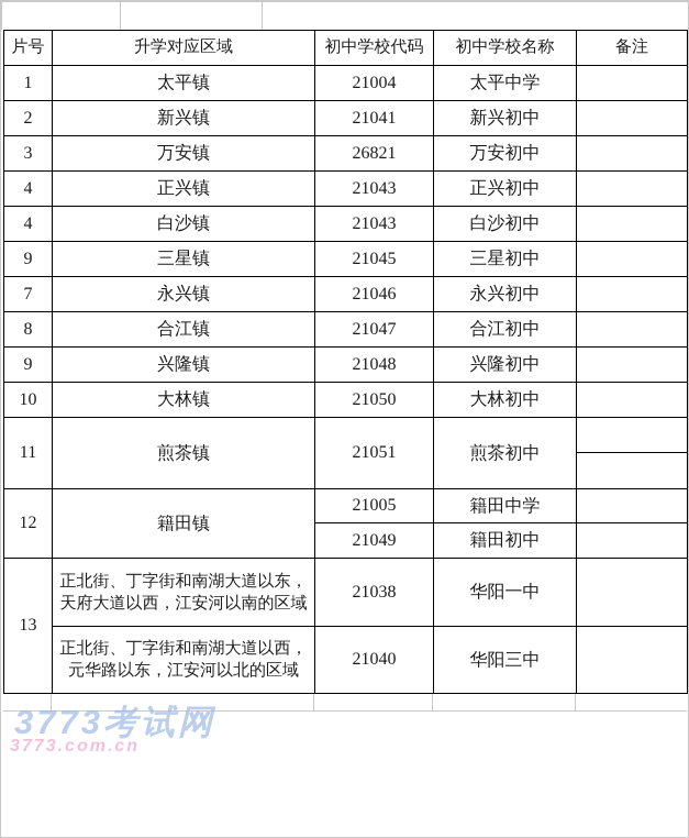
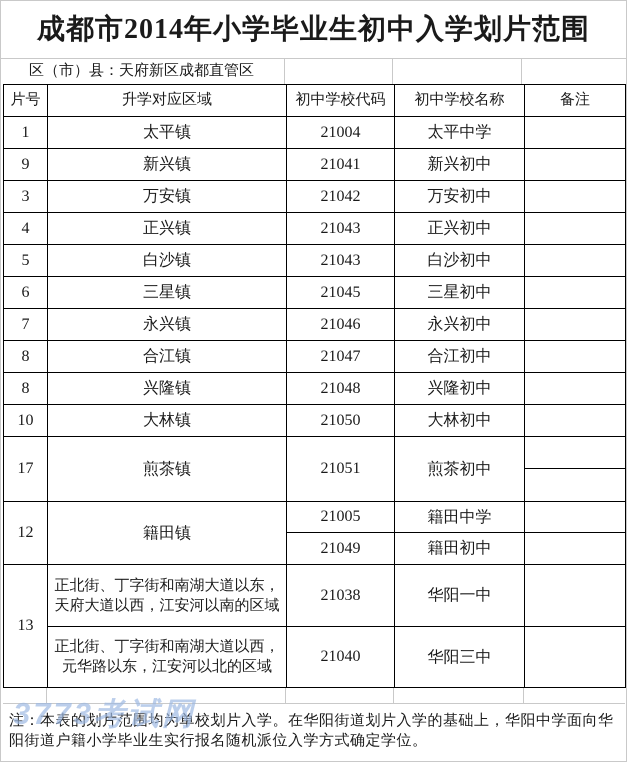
+ 成都市2014年小学毕业生初中入学划片范围
+ 区（市）县：天府新区成都直管区
  片号	升学对应区域	初中学校代码	初中学校名称	备注
  1	太平镇	21004	太平中学
- 2	新兴镇	21041	新兴初中
+ 9	新兴镇	21041	新兴初中
- 3	万安镇	26821	万安初中
+ 3	万安镇	21042	万安初中
  4	正兴镇	21043	正兴初中
- 4	白沙镇	21043	白沙初中
+ 5	白沙镇	21043	白沙初中
- 9	三星镇	21045	三星初中
+ 6	三星镇	21045	三星初中
  7	永兴镇	21046	永兴初中
  8	合江镇	21047	合江初中
- 9	兴隆镇	21048	兴隆初中
+ 8	兴隆镇	21048	兴隆初中
  10	大林镇	21050	大林初中
- 11	煎茶镇	21051	煎茶初中
+ 17	煎茶镇	21051	煎茶初中
  12	籍田镇	21005	籍田中学
  21049	籍田初中
  13	正北街、丁字街和南湖大道以东，天府大道以西，江安河以南的区域	21038	华阳一中
  正北街、丁字街和南湖大道以西，元华路以东，江安河以北的区域	21040	华阳三中
+ 注：本表的划片范围均为单校划片入学。在华阳街道划片入学的基础上，华阳中学面向华阳街道户籍小学毕业生实行报名随机派位入学方式确定学位。
  3773考试网
- 3773.com.cn
